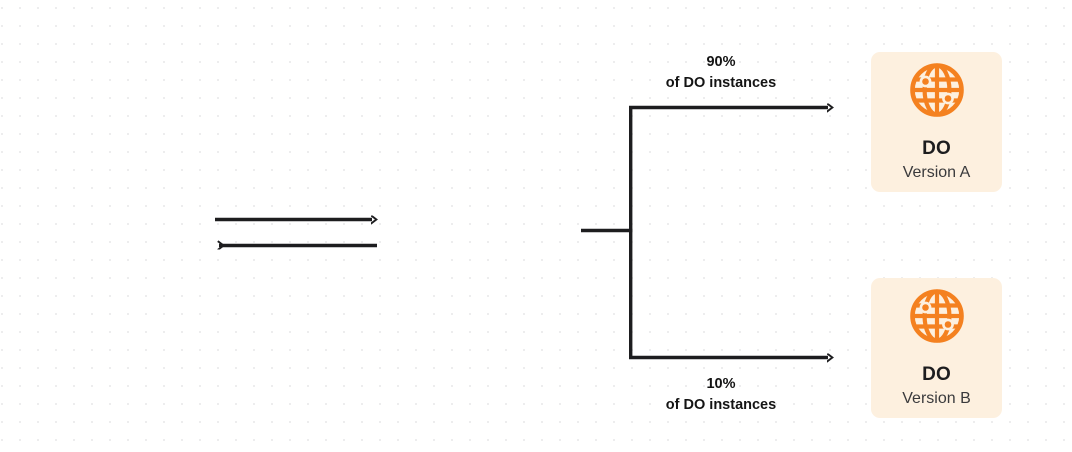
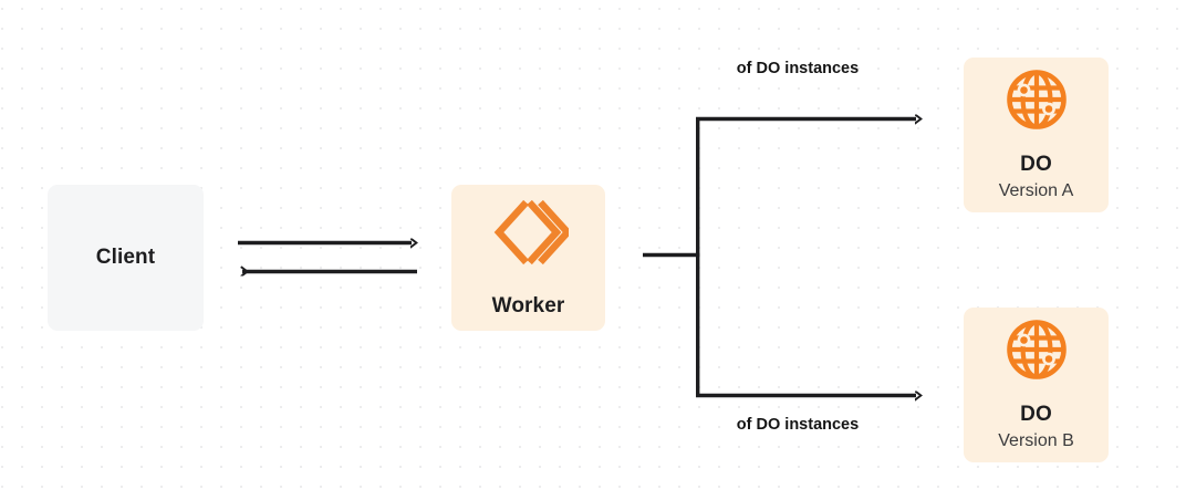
- 90%
  of DO instances
- 10%
  of DO instances
+ Client
+ Worker
  DO
  Version A
  DO
  Version B
